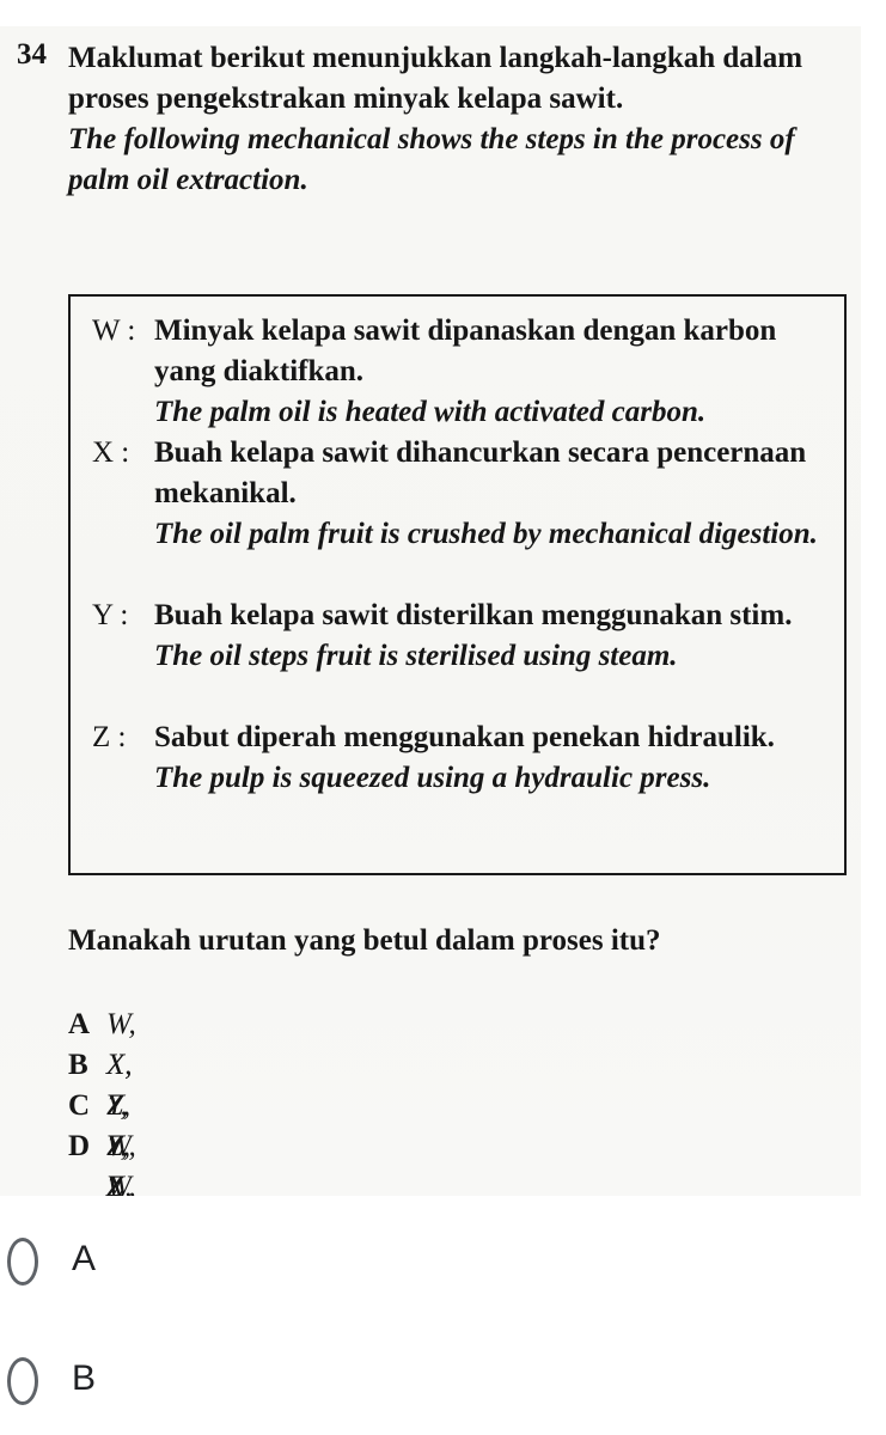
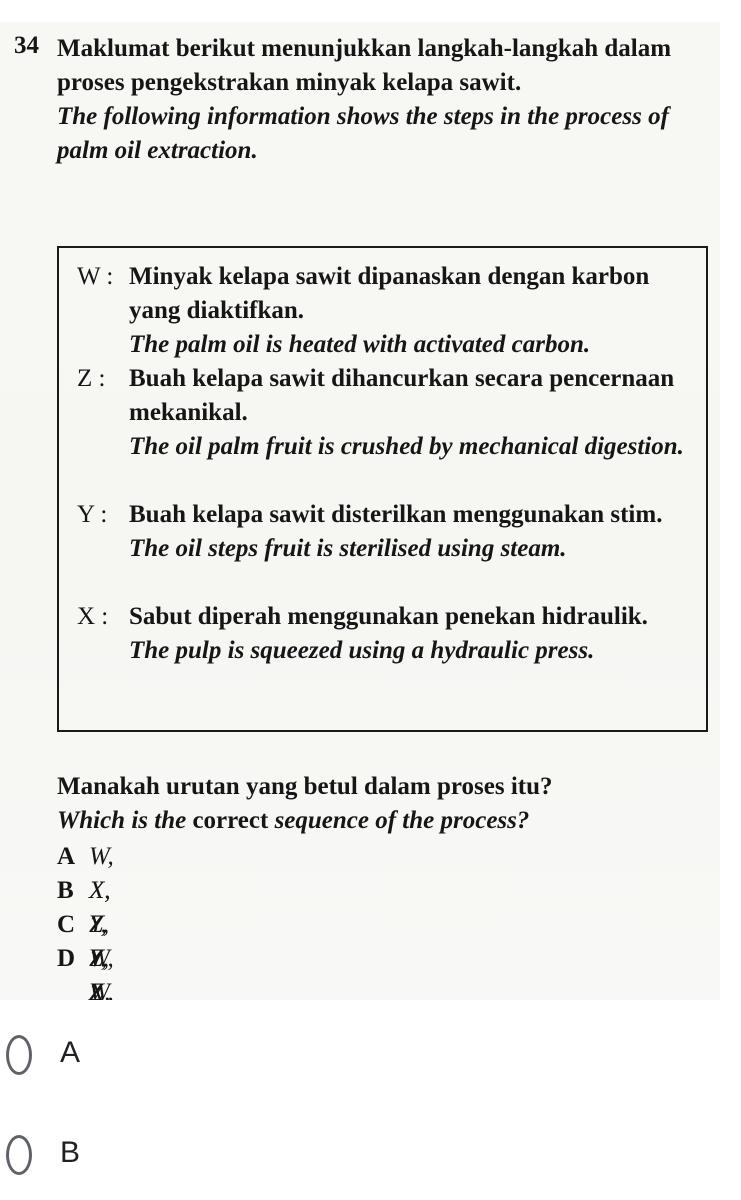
  34
  Maklumat berikut menunjukkan langkah-langkah dalam proses pengekstrakan minyak kelapa sawit.
- The following mechanical shows the steps in the process of palm oil extraction.
+ The following information shows the steps in the process of palm oil extraction.
  W :
  Minyak kelapa sawit dipanaskan dengan karbon yang diaktifkan.
  The palm oil is heated with activated carbon.
- X :
+ Z :
  Buah kelapa sawit dihancurkan secara pencernaan mekanikal.
  The oil palm fruit is crushed by mechanical digestion.
  Y :
  Buah kelapa sawit disterilkan menggunakan stim.
  The oil steps fruit is sterilised using steam.
- Z :
+ X :
  Sabut diperah menggunakan penekan hidraulik.
  The pulp is squeezed using a hydraulic press.
  Manakah urutan yang betul dalam proses itu?
+ Which is the correct sequence of the process?
  A
  W, X, Z, Y
  B
  X, Y, W, Z
  C
  Y, Z, W,
  D
  A
  B
